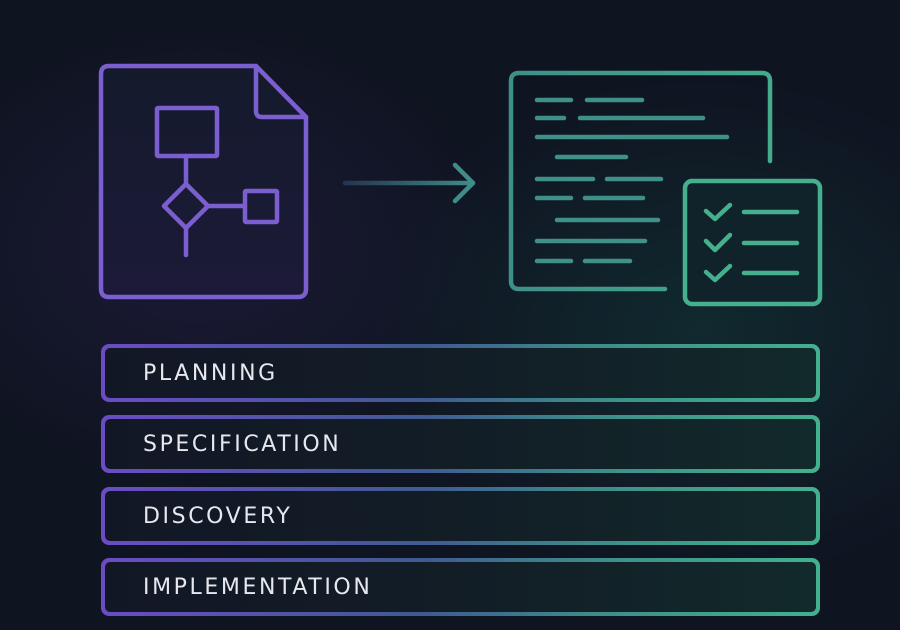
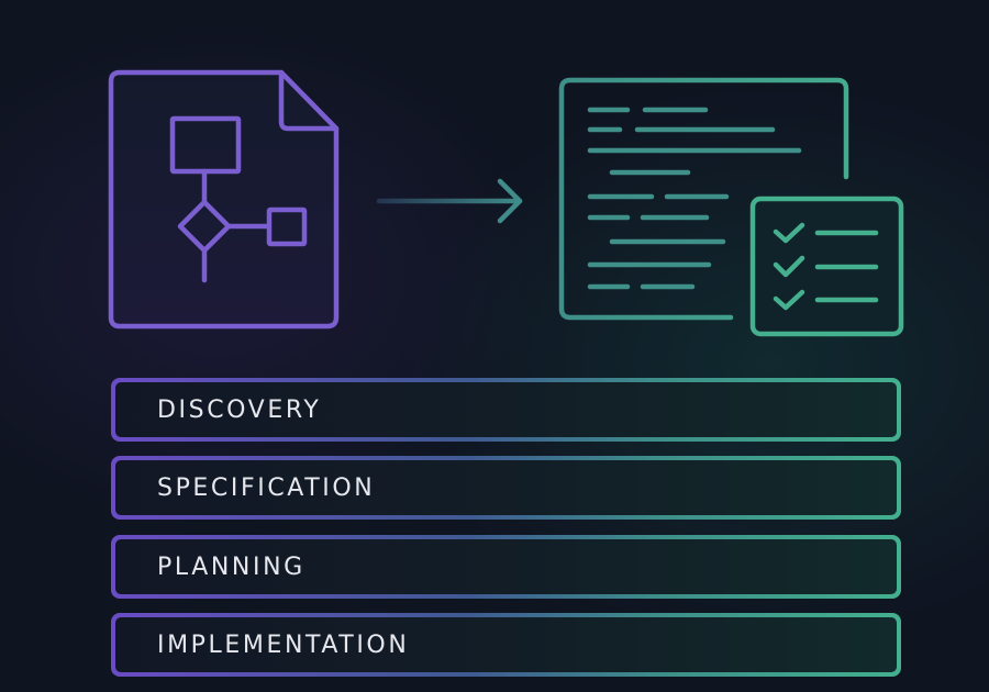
- PLANNING
+ DISCOVERY
  SPECIFICATION
- DISCOVERY
+ PLANNING
  IMPLEMENTATION
